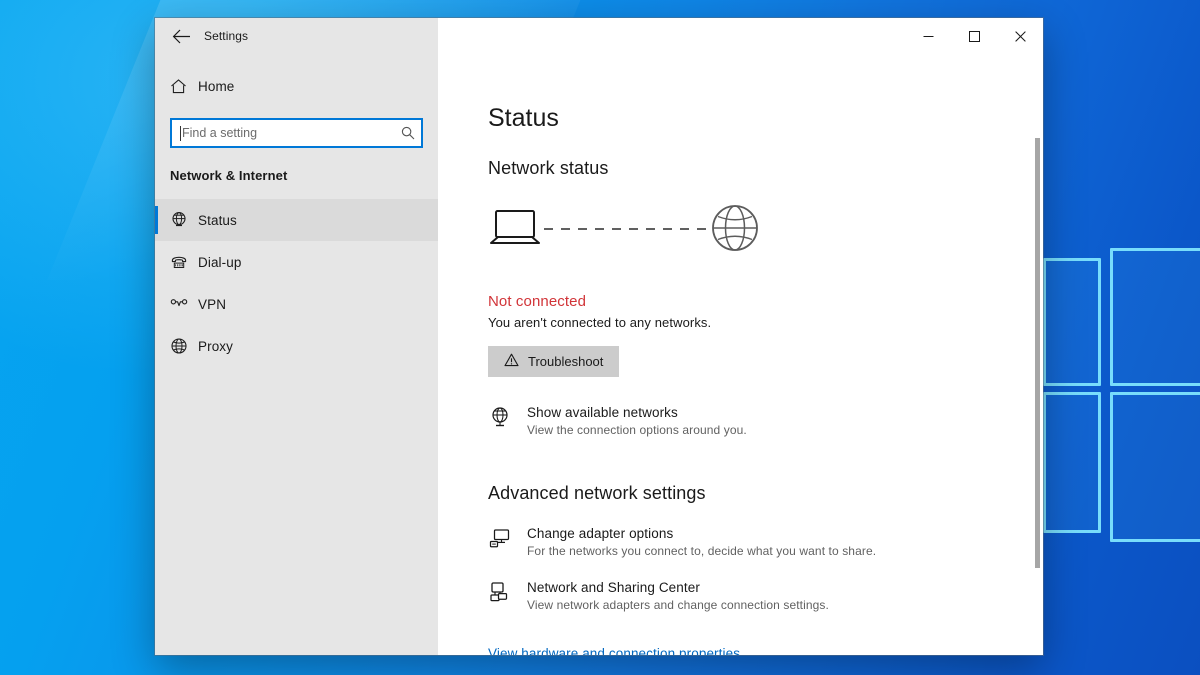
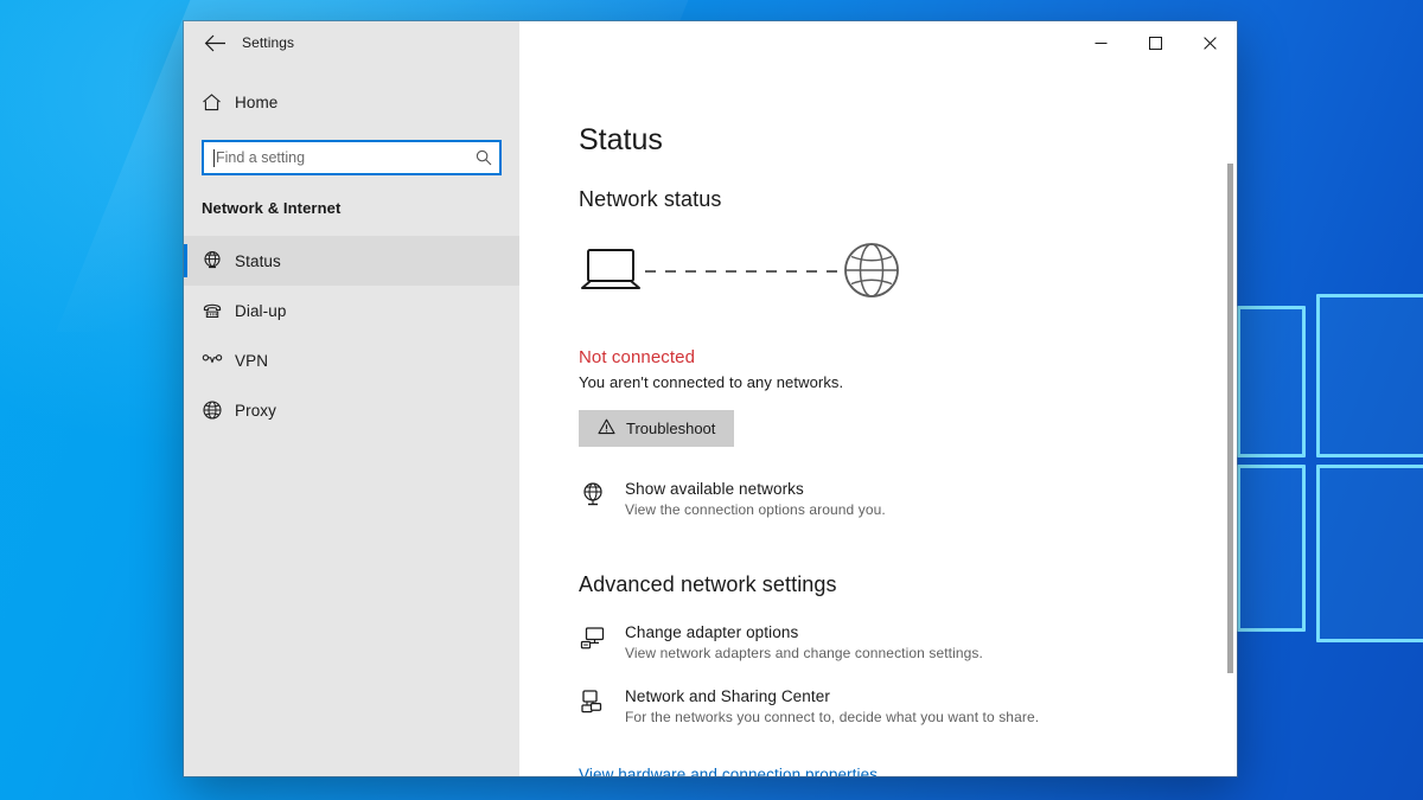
  Settings
  Home
  Find a setting
  Network & Internet
  Status
  Dial-up
  VPN
  Proxy
  Status
  Network status
  Not connected
  You aren't connected to any networks.
  Troubleshoot
  Show available networks
  View the connection options around you.
  Advanced network settings
  Change adapter options
- For the networks you connect to, decide what you want to share.
+ View network adapters and change connection settings.
  Network and Sharing Center
- View network adapters and change connection settings.
+ For the networks you connect to, decide what you want to share.
  View hardware and connection properties
